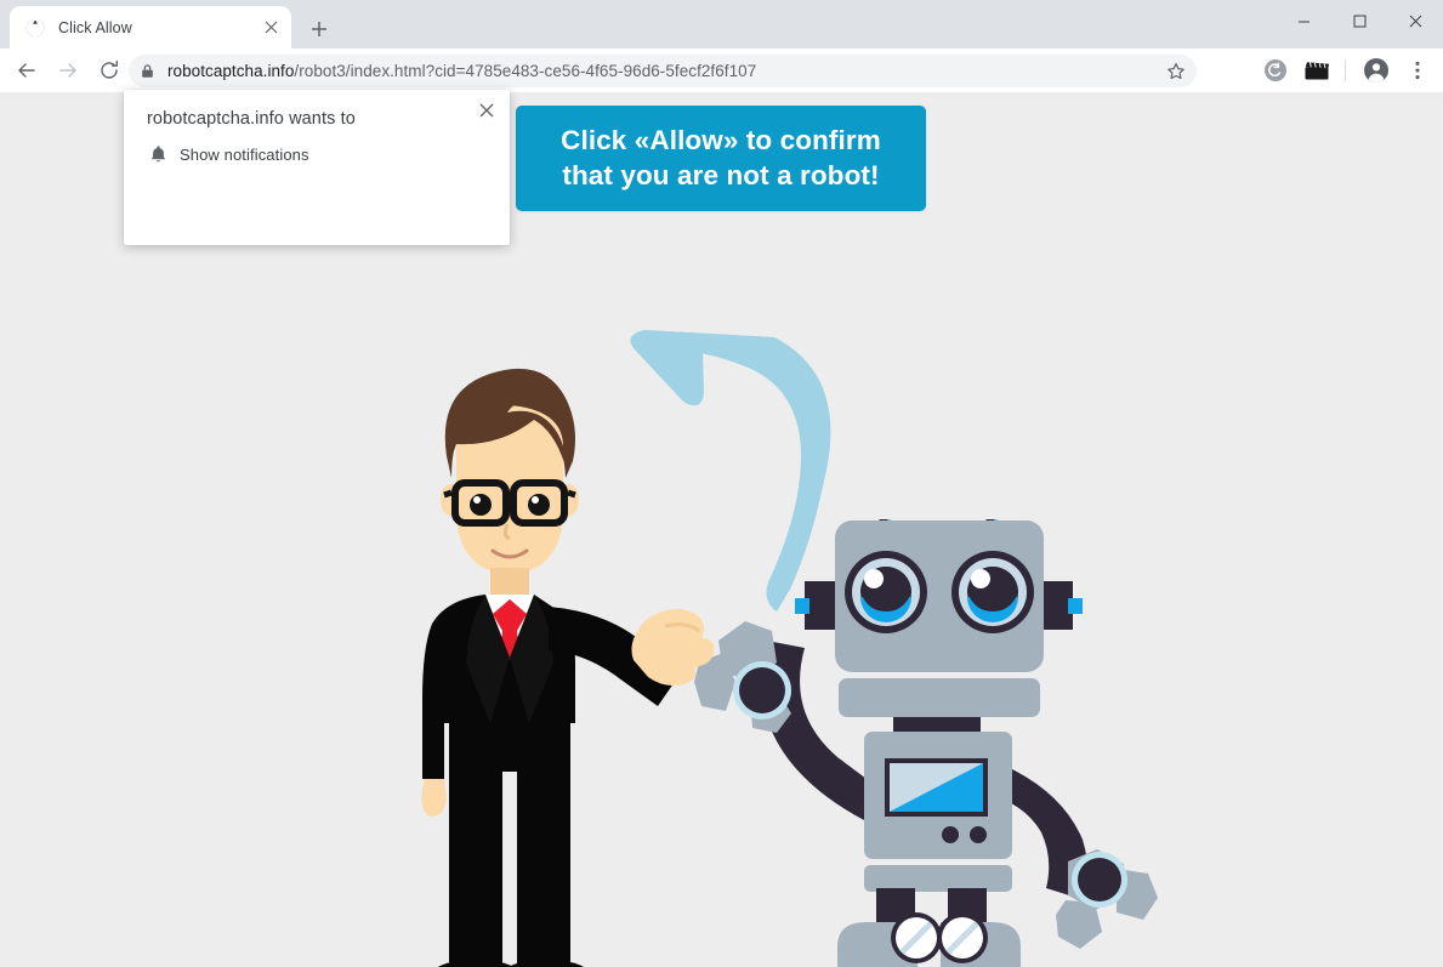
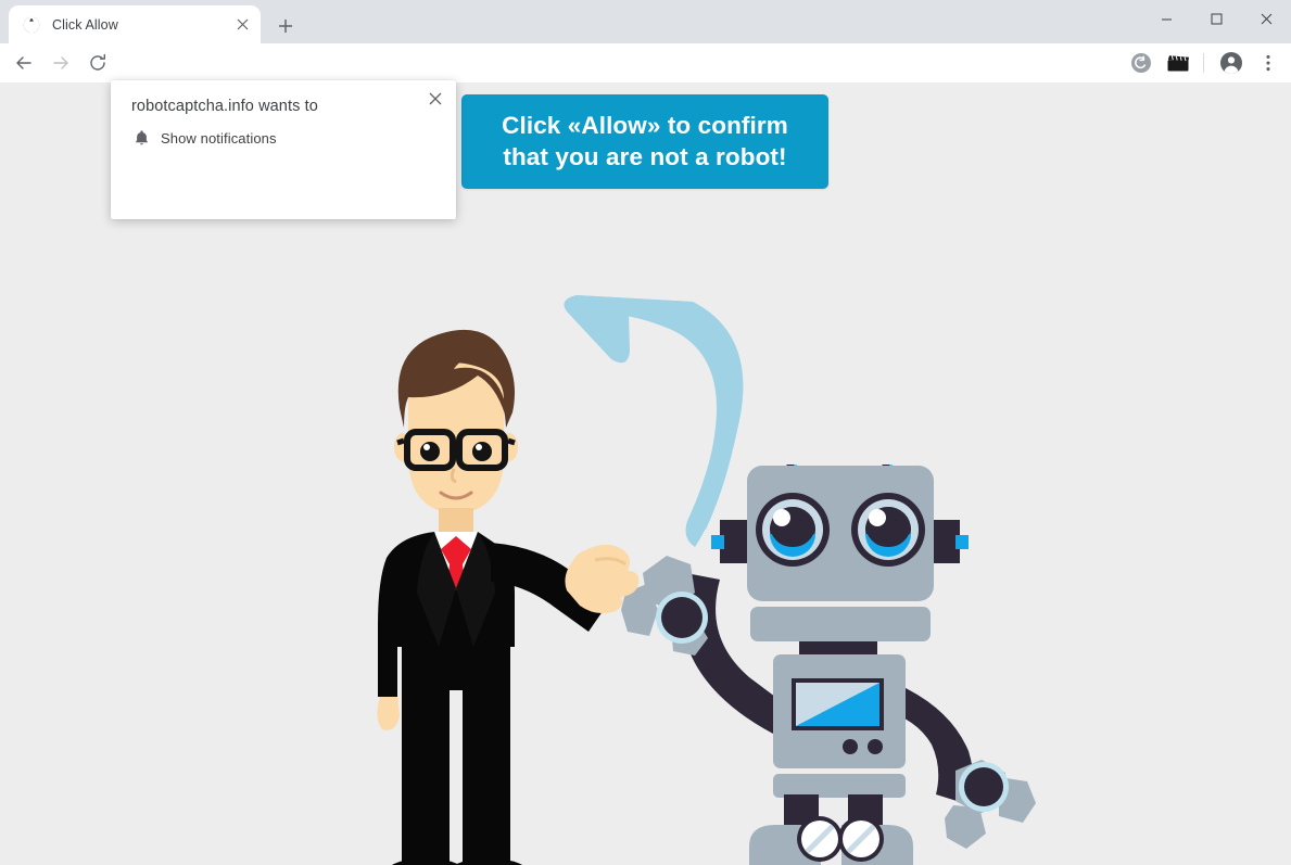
  Click Allow
- robotcaptcha.info/robot3/index.html?cid=4785e483-ce56-4f65-96d6-5fecf2f6f107
  Click «Allow» to confirm
  that you are not a robot!
  robotcaptcha.info wants to
  Show notifications
